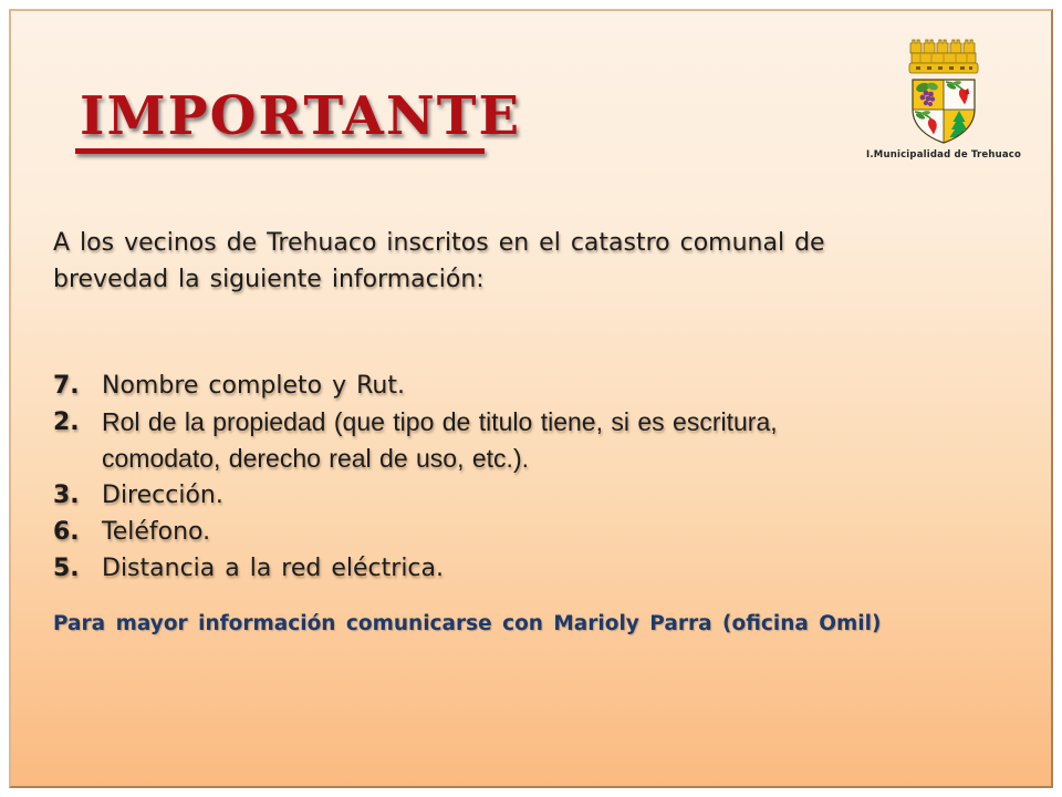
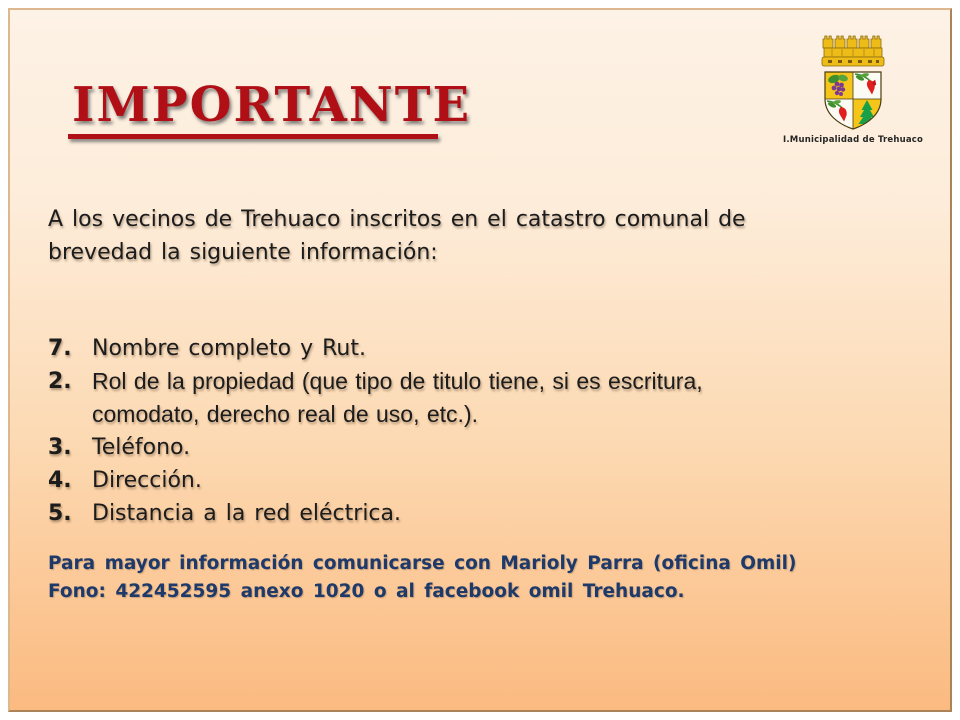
  IMPORTANTE
  I.Municipalidad de Trehuaco
  A los vecinos de Trehuaco inscritos en el catastro comunal de
  brevedad la siguiente información:
  7.
  Nombre completo y Rut.
  2.
  Rol de la propiedad (que tipo de titulo tiene, si es escritura,
  comodato, derecho real de uso, etc.).
  3.
- Dirección.
+ Teléfono.
- 6.
+ 4.
- Teléfono.
+ Dirección.
  5.
  Distancia a la red eléctrica.
  Para mayor información comunicarse con Marioly Parra (oficina Omil)
+ Fono: 422452595 anexo 1020 o al facebook omil Trehuaco.
